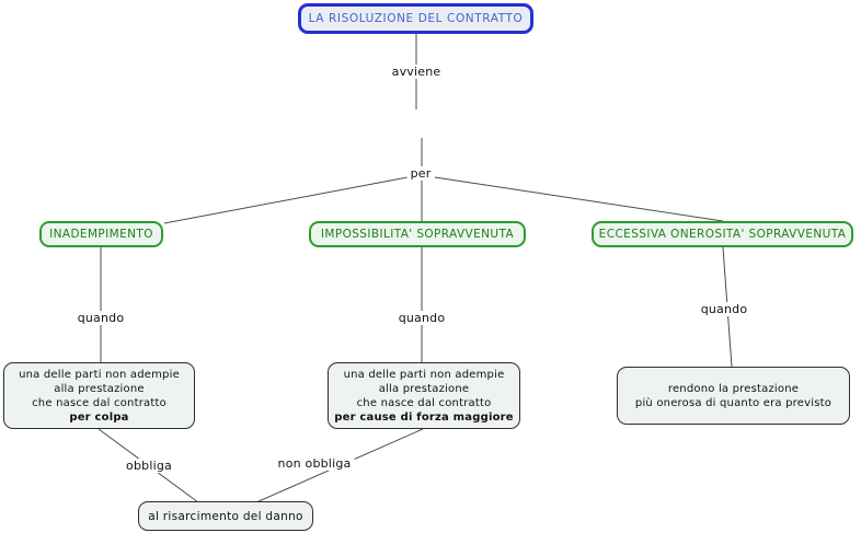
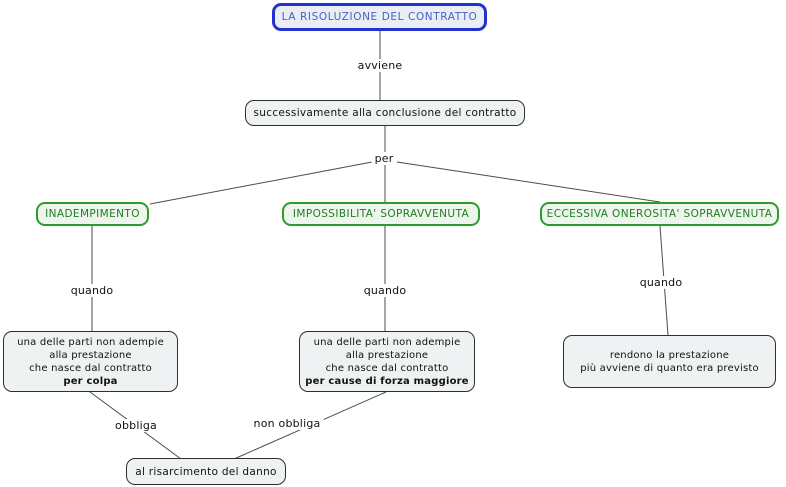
  LA RISOLUZIONE DEL CONTRATTO
  avviene
+ successivamente alla conclusione del contratto
  per
  INADEMPIMENTO
  IMPOSSIBILITA' SOPRAVVENUTA
  ECCESSIVA ONEROSITA' SOPRAVVENUTA
  quando
  quando
  quando
  una delle parti non adempie
  alla prestazione
  che nasce dal contratto
  per colpa
  una delle parti non adempie
  alla prestazione
  che nasce dal contratto
  per cause di forza maggiore
  rendono la prestazione
- più onerosa di quanto era previsto
+ più avviene di quanto era previsto
  obbliga
  non obbliga
  al risarcimento del danno
